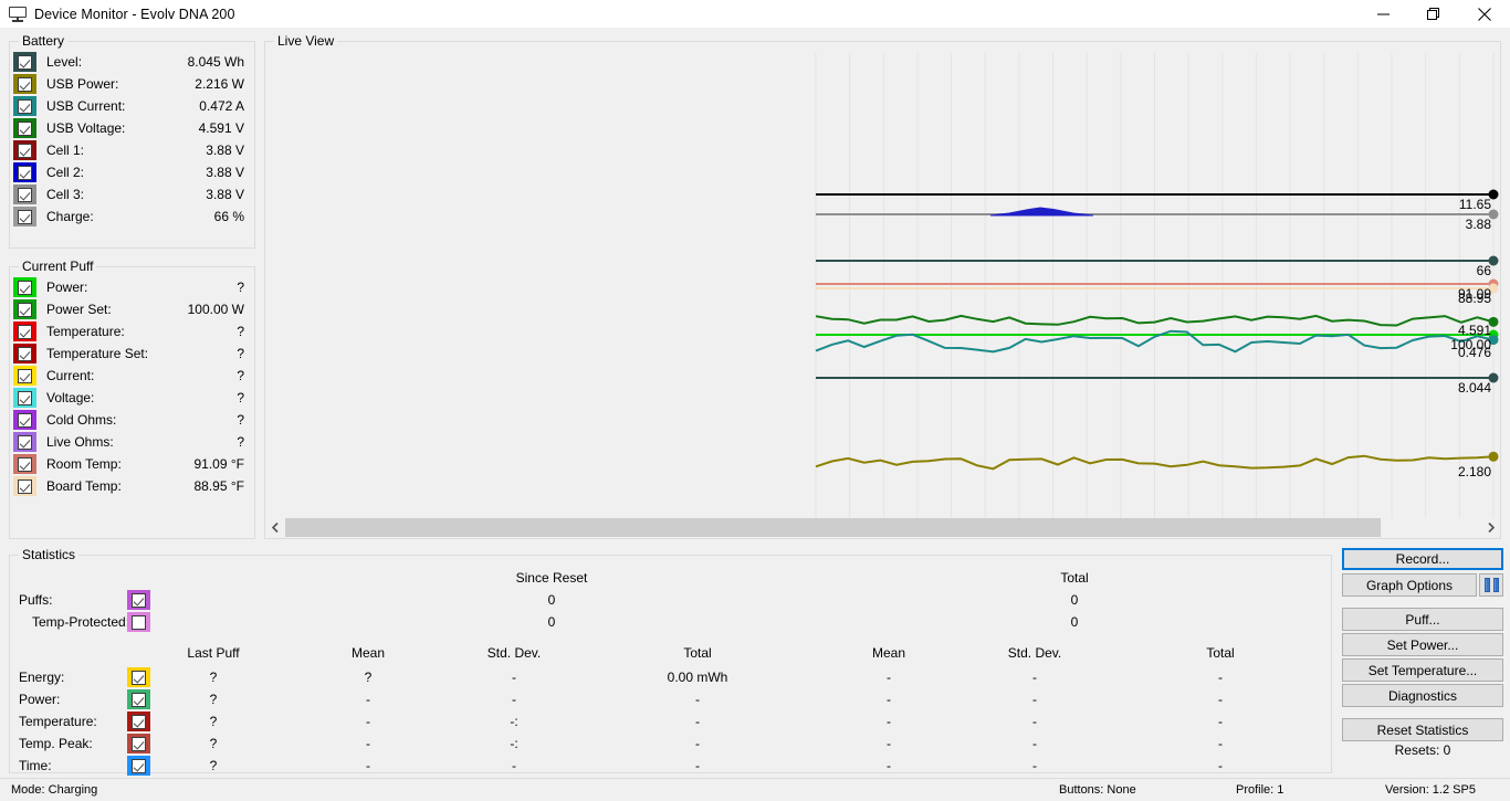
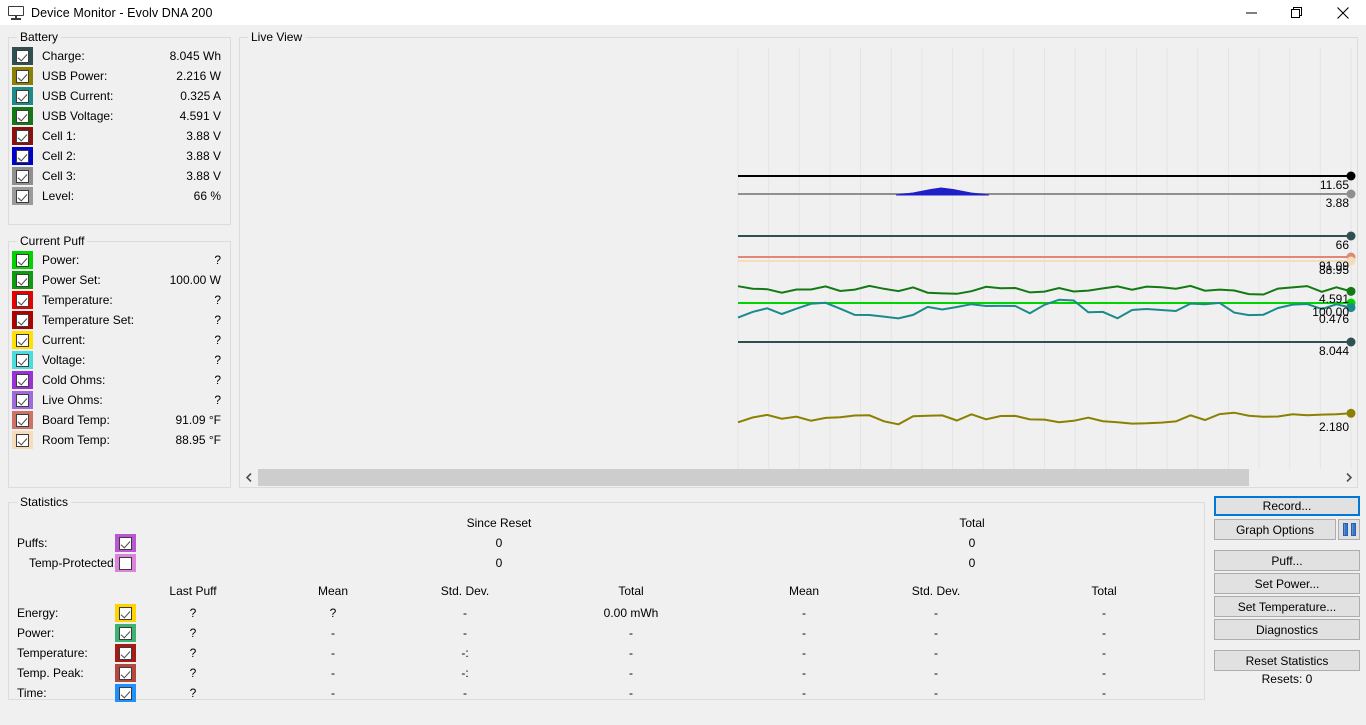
  Device Monitor - Evolv DNA 200
  Battery
- Level:
+ Charge:
  8.045 Wh
  USB Power:
  2.216 W
  USB Current:
- 0.472 A
+ 0.325 A
  USB Voltage:
  4.591 V
  Cell 1:
  3.88 V
  Cell 2:
  3.88 V
  Cell 3:
  3.88 V
- Charge:
+ Level:
  66 %
  Current Puff
  Power:
  ?
  Power Set:
  100.00 W
  Temperature:
  ?
  Temperature Set:
  ?
  Current:
  ?
  Voltage:
  ?
  Cold Ohms:
  ?
  Live Ohms:
  ?
- Room Temp:
+ Board Temp:
  91.09 °F
- Board Temp:
+ Room Temp:
  88.95 °F
  Live View
  11.65
  3.88
  66
  91.09
  88.95
  4.591
  100.00
  0.476
  8.044
  2.180
  Statistics
  Since Reset
  Total
  Puffs:
  0
  0
  Temp-Protected
  0
  0
  Last Puff
  Mean
  Std. Dev.
  Total
  Mean
  Std. Dev.
  Total
  Energy:
  ?
  ?
  -
  0.00 mWh
  -
  -
  -
  Power:
  ?
  -
  -
  -
  -
  -
  -
  Temperature:
  ?
  -
  -:
  -
  -
  -
  -
  Temp. Peak:
  ?
  -
  -:
  -
  -
  -
  -
  Time:
  ?
  -
  -
  -
  -
  -
  -
  Record...
  Graph Options
  Puff...
  Set Power...
  Set Temperature...
  Diagnostics
  Reset Statistics
  Resets: 0
- Mode: Charging
- Buttons: None
- Profile: 1
- Version: 1.2 SP5
